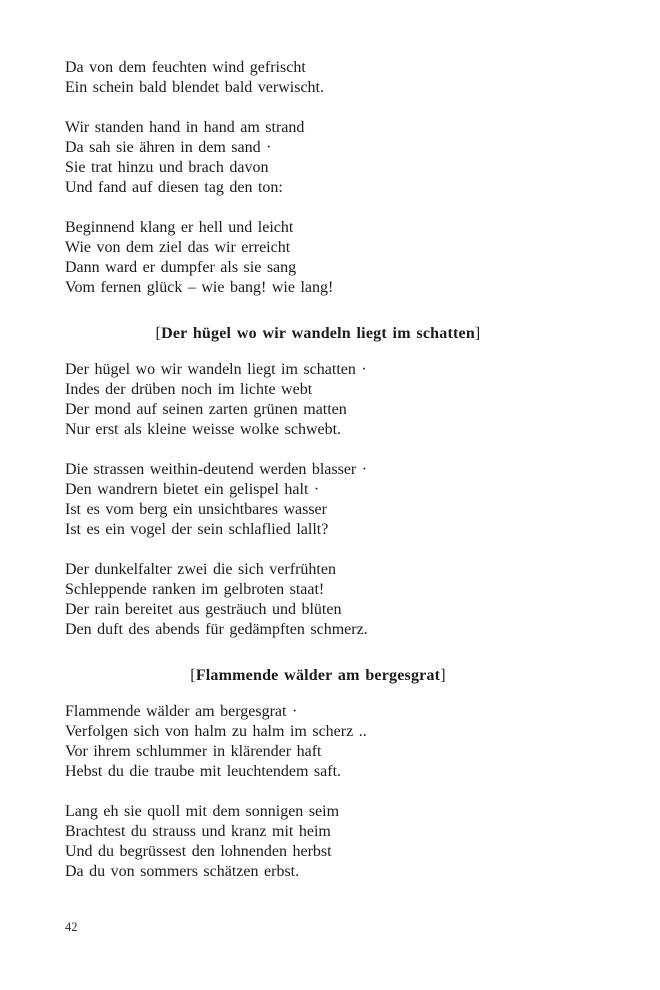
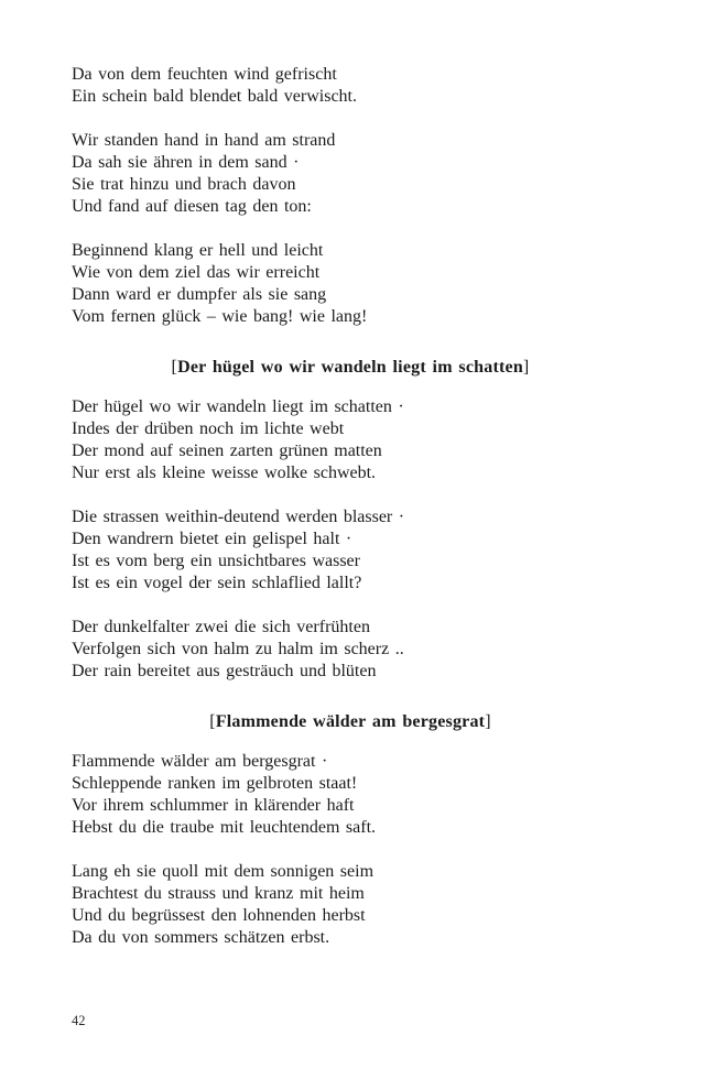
  Da von dem feuchten wind gefrischt
  Ein schein bald blendet bald verwischt.
  Wir standen hand in hand am strand
  Da sah sie ähren in dem sand ·
  Sie trat hinzu und brach davon
  Und fand auf diesen tag den ton:
  Beginnend klang er hell und leicht
  Wie von dem ziel das wir erreicht
  Dann ward er dumpfer als sie sang
  Vom fernen glück – wie bang! wie lang!
  [Der hügel wo wir wandeln liegt im schatten]
  Der hügel wo wir wandeln liegt im schatten ·
  Indes der drüben noch im lichte webt
  Der mond auf seinen zarten grünen matten
  Nur erst als kleine weisse wolke schwebt.
  Die strassen weithin-deutend werden blasser ·
  Den wandrern bietet ein gelispel halt ·
  Ist es vom berg ein unsichtbares wasser
  Ist es ein vogel der sein schlaflied lallt?
  Der dunkelfalter zwei die sich verfrühten
- Schleppende ranken im gelbroten staat!
+ Verfolgen sich von halm zu halm im scherz ..
  Der rain bereitet aus gesträuch und blüten
- Den duft des abends für gedämpften schmerz.
  [Flammende wälder am bergesgrat]
  Flammende wälder am bergesgrat ·
- Verfolgen sich von halm zu halm im scherz ..
+ Schleppende ranken im gelbroten staat!
  Vor ihrem schlummer in klärender haft
  Hebst du die traube mit leuchtendem saft.
  Lang eh sie quoll mit dem sonnigen seim
  Brachtest du strauss und kranz mit heim
  Und du begrüssest den lohnenden herbst
  Da du von sommers schätzen erbst.
  42
